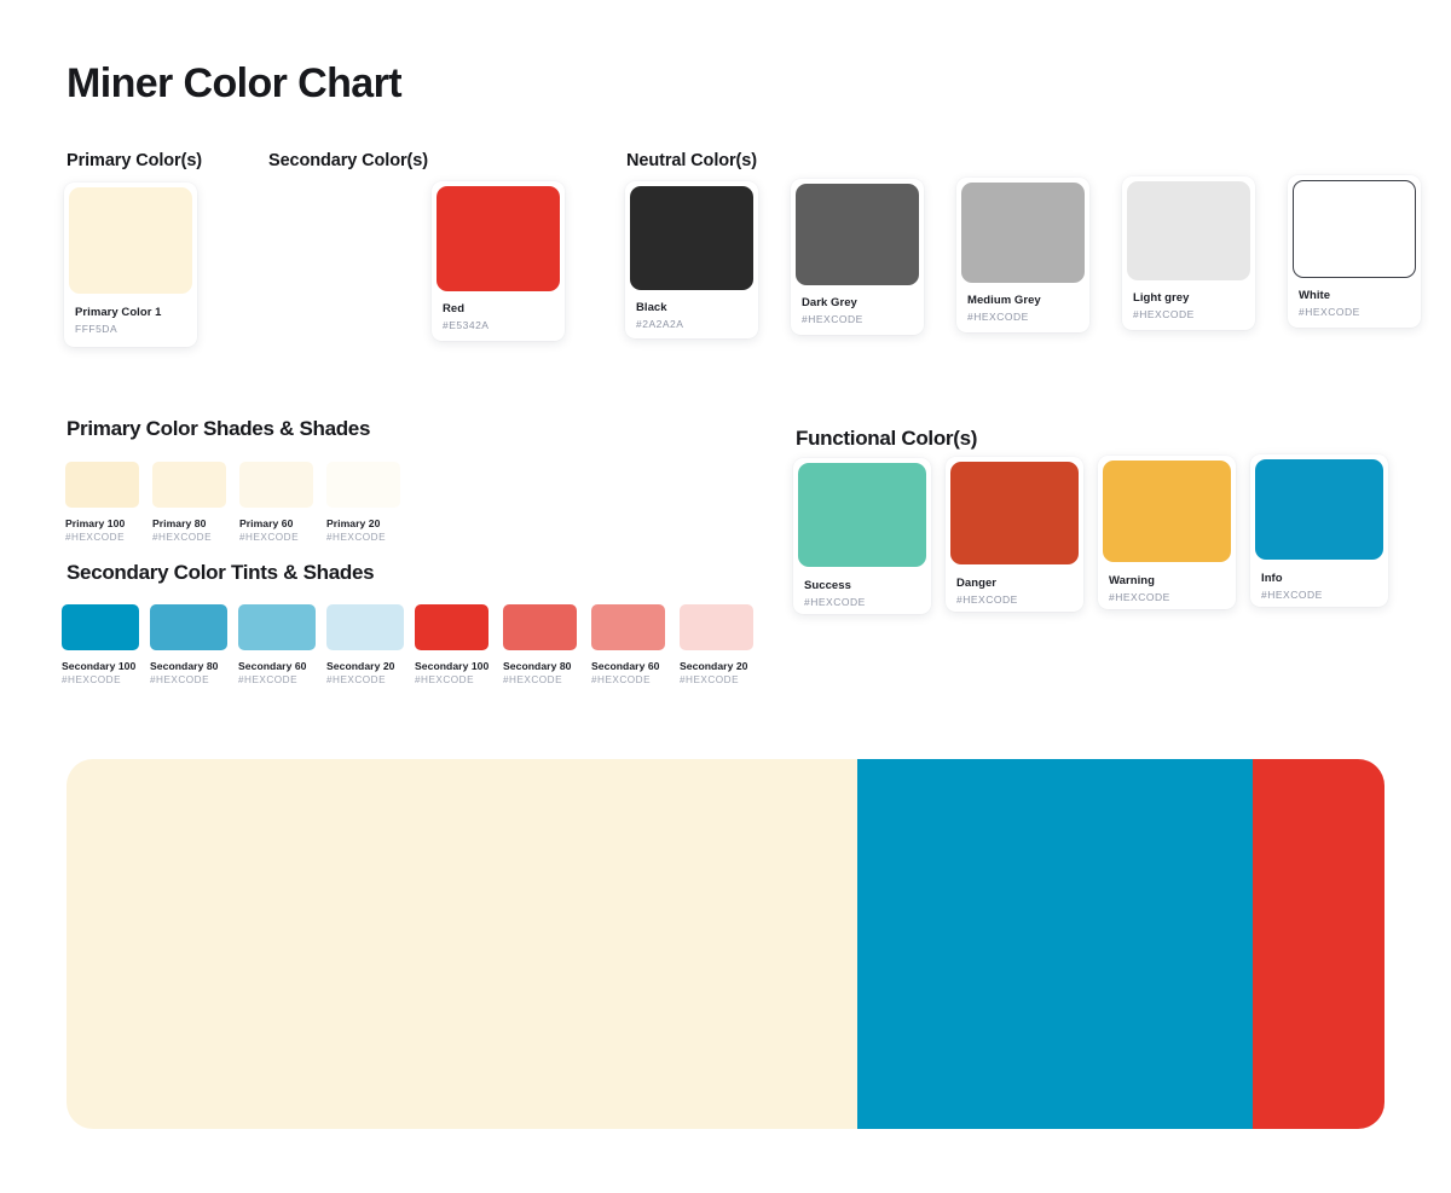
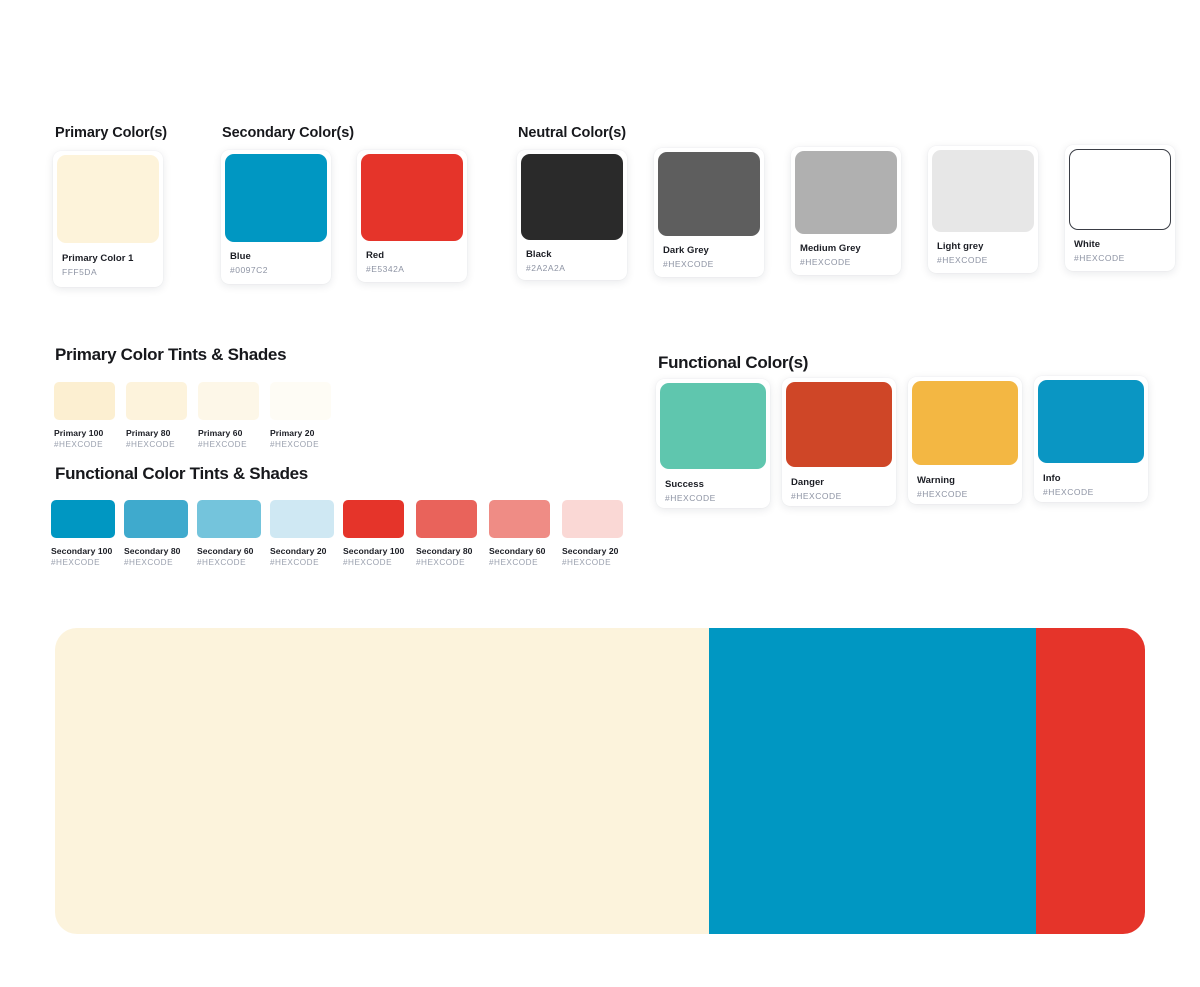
- Miner Color Chart
  Primary Color(s)
  Secondary Color(s)
  Neutral Color(s)
- Primary Color Shades & Shades
+ Primary Color Tints & Shades
- Secondary Color Tints & Shades
+ Functional Color Tints & Shades
  Functional Color(s)
  Primary Color 1
  FFF5DA
+ Blue
+ #0097C2
  Red
  #E5342A
  Black
  #2A2A2A
  Dark Grey
  #HEXCODE
  Medium Grey
  #HEXCODE
  Light grey
  #HEXCODE
  White
  #HEXCODE
  Primary 100
  #HEXCODE
  Primary 80
  #HEXCODE
  Primary 60
  #HEXCODE
  Primary 20
  #HEXCODE
  Secondary 100
  #HEXCODE
  Secondary 80
  #HEXCODE
  Secondary 60
  #HEXCODE
  Secondary 20
  #HEXCODE
  Secondary 100
  #HEXCODE
  Secondary 80
  #HEXCODE
  Secondary 60
  #HEXCODE
  Secondary 20
  #HEXCODE
  Success
  #HEXCODE
  Danger
  #HEXCODE
  Warning
  #HEXCODE
  Info
  #HEXCODE
